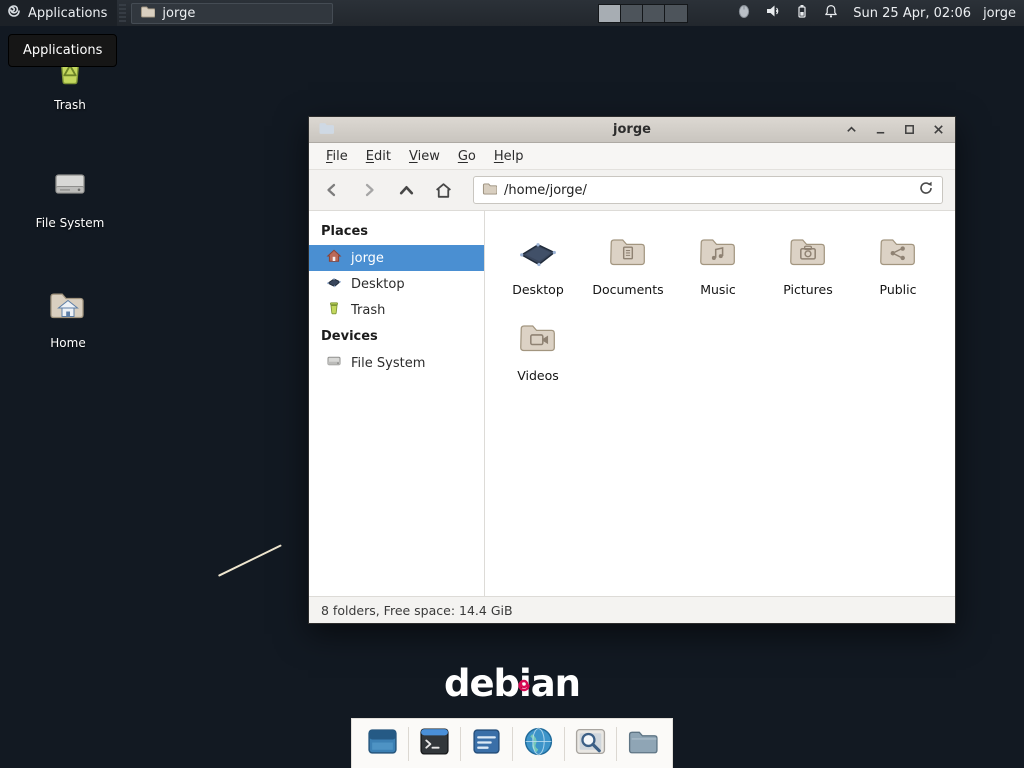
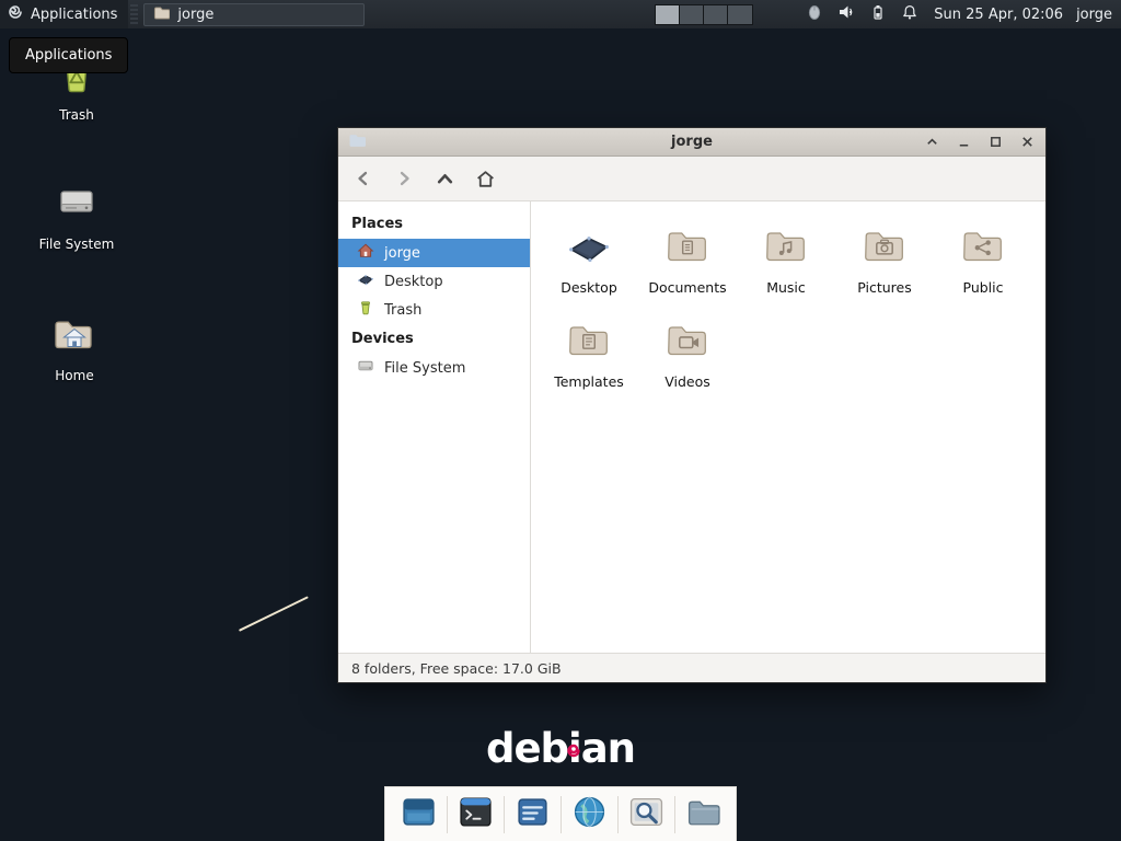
  Applications
  jorge
  Sun 25 Apr, 02:06
  jorge
  Applications
  Trash
  File System
  Home
  debian
  jorge
- File
- Edit
- View
- Go
- Help
- /home/jorge/
  Places
  jorge
  Desktop
  Trash
  Devices
  File System
  Desktop
  Documents
  Music
  Pictures
  Public
+ Templates
  Videos
- 8 folders, Free space: 14.4 GiB
+ 8 folders, Free space: 17.0 GiB
